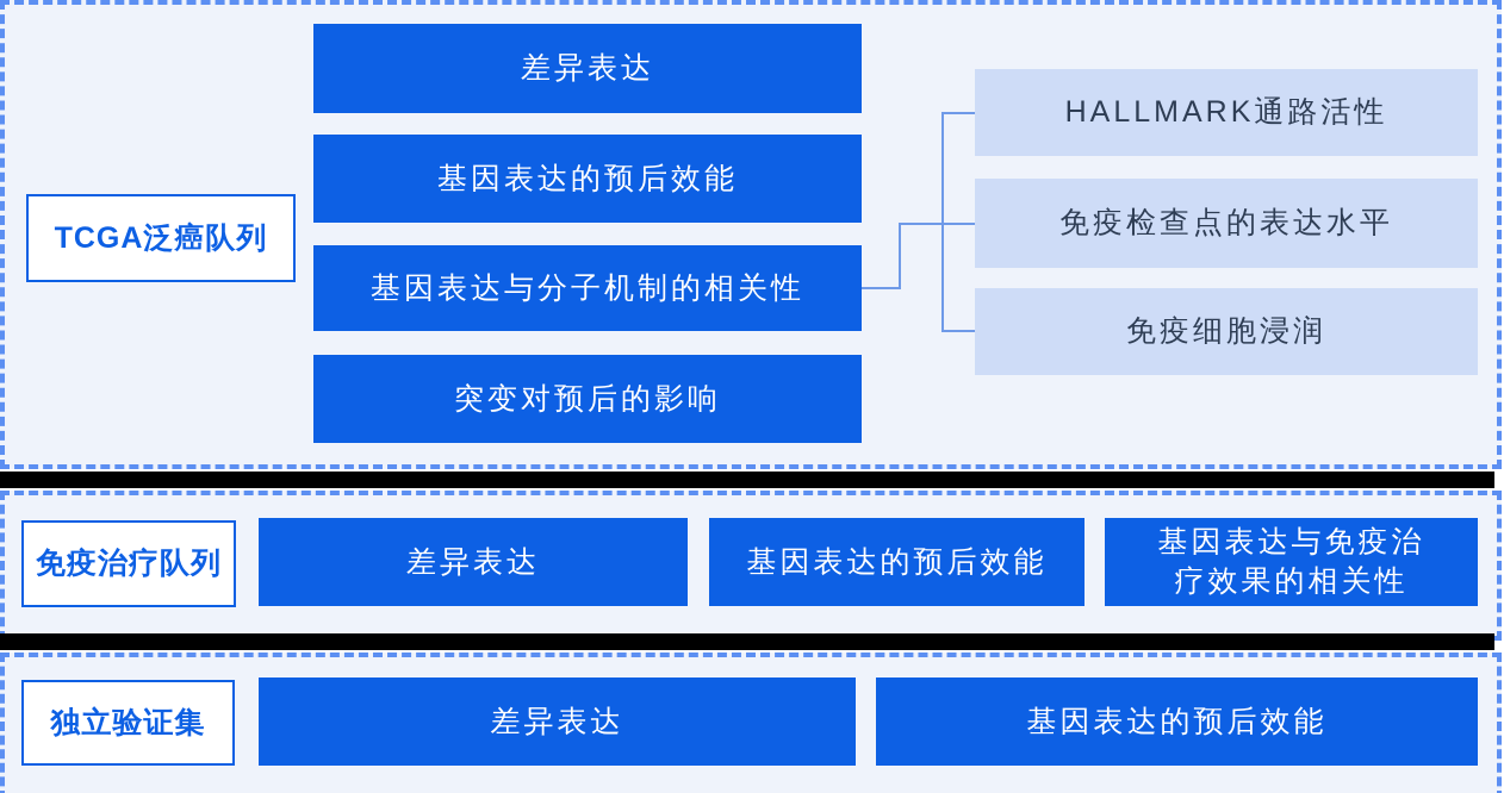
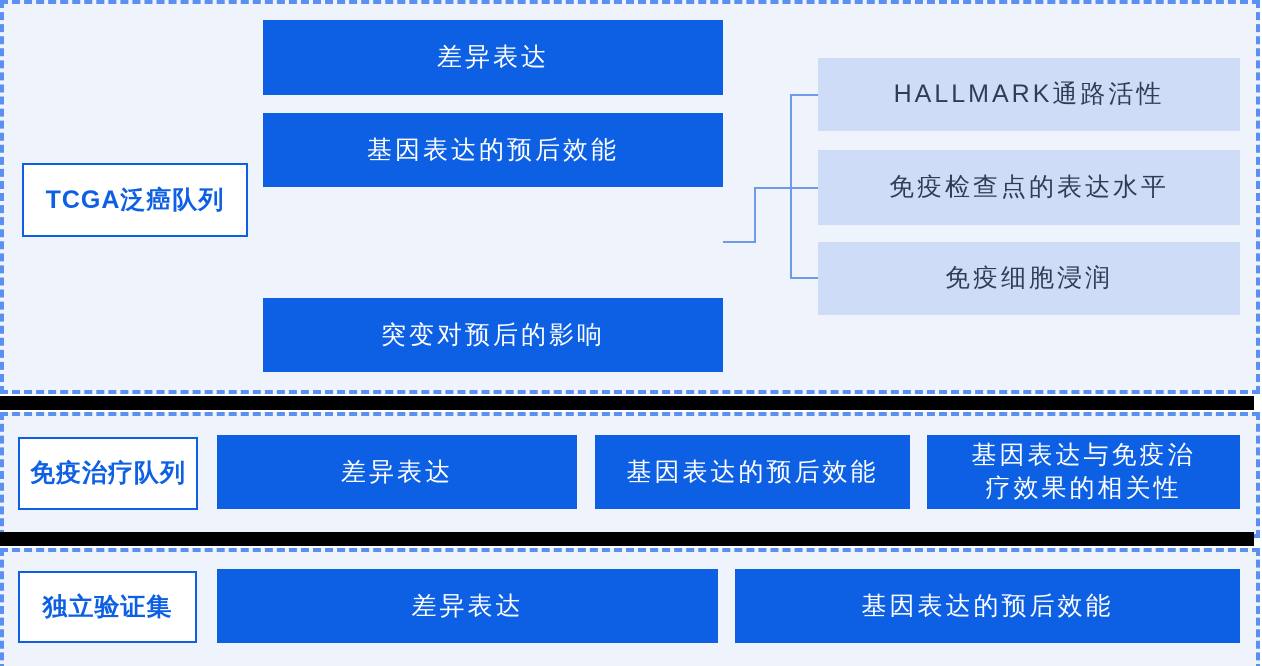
  TCGA泛癌队列
  差异表达
  基因表达的预后效能
- 基因表达与分子机制的相关性
  突变对预后的影响
  HALLMARK通路活性
  免疫检查点的表达水平
  免疫细胞浸润
  免疫治疗队列
  差异表达
  基因表达的预后效能
  基因表达与免疫治
  疗效果的相关性
  独立验证集
  差异表达
  基因表达的预后效能
